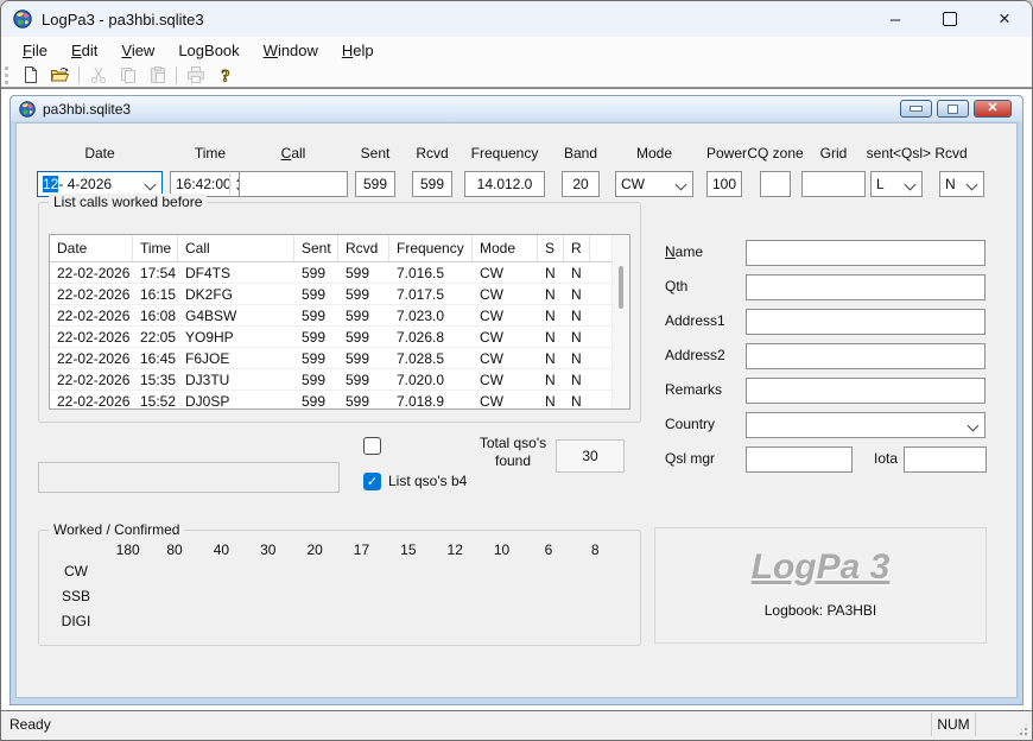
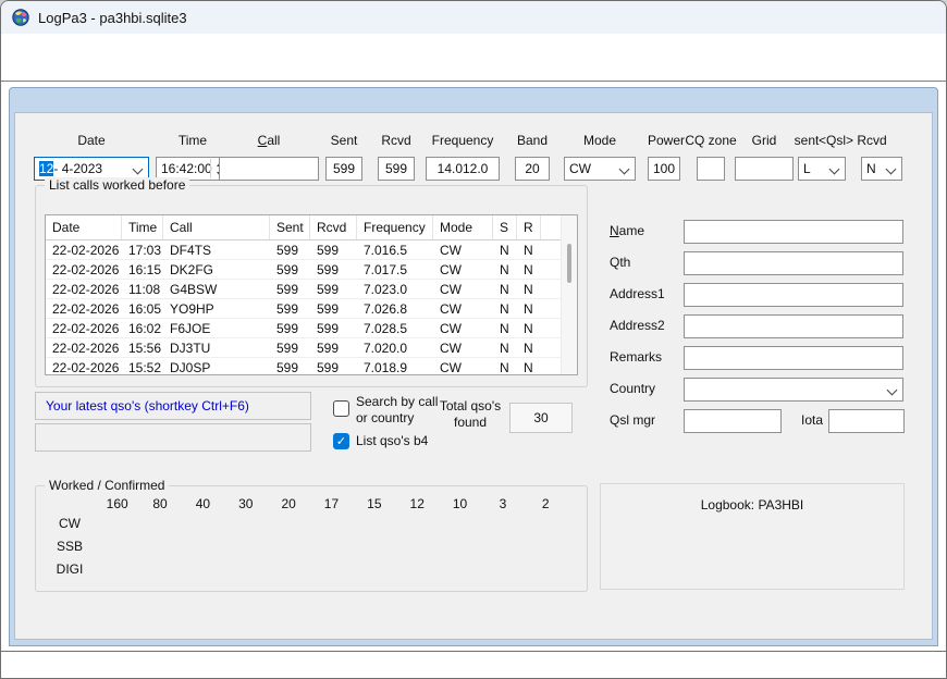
  LogPa3 - pa3hbi.sqlite3
- –
- ×
- File
- Edit
- View
- LogBook
- Window
- Help
- ?
- pa3hbi.sqlite3
- ✕
  Date
  Time
  Call
  Sent
  Rcvd
  Frequency
  Band
  Mode
  Powe
  CQ zone
  Grid
  sent
  <Qsl>
  Rcvd
  12
- - 4-2026
+ - 4-2023
  16:42:00
  599
  599
  14.012.0
  20
  CW
  100
  L
  N
  List calls worked before
  Date
  Time
  Call
  Sent
  Rcvd
  Frequency
  Mode
  S
  R
  22-02-2026
- 17:54
+ 17:03
  DF4TS
  599
  599
  7.016.5
  CW
  N
  N
  22-02-2026
  16:15
  DK2FG
  599
  599
  7.017.5
  CW
  N
  N
  22-02-2026
- 16:08
+ 11:08
  G4BSW
  599
  599
  7.023.0
  CW
  N
  N
  22-02-2026
- 22:05
+ 16:05
  YO9HP
  599
  599
  7.026.8
  CW
  N
  N
  22-02-2026
- 16:45
+ 16:02
  F6JOE
  599
  599
  7.028.5
  CW
  N
  N
  22-02-2026
- 15:35
+ 15:56
  DJ3TU
  599
  599
  7.020.0
  CW
  N
  N
  22-02-2026
  15:52
  DJ0SP
  599
  599
  7.018.9
  CW
  N
  N
+ Your latest qso's (shortkey Ctrl+F6)
+ Search by call or country
  ✓
  List qso's b4
  Total qso's found
  30
  Worked / Confirmed
- 180
+ 160
  80
  40
  30
  20
  17
  15
  12
  10
- 6
+ 3
- 8
+ 2
  CW
  SSB
  DIGI
  Name
  Qth
  Address1
  Address2
  Remarks
  Country
  Qsl mgr
  Iota
- LogPa 3
  Logbook: PA3HBI
- Ready
- NUM
